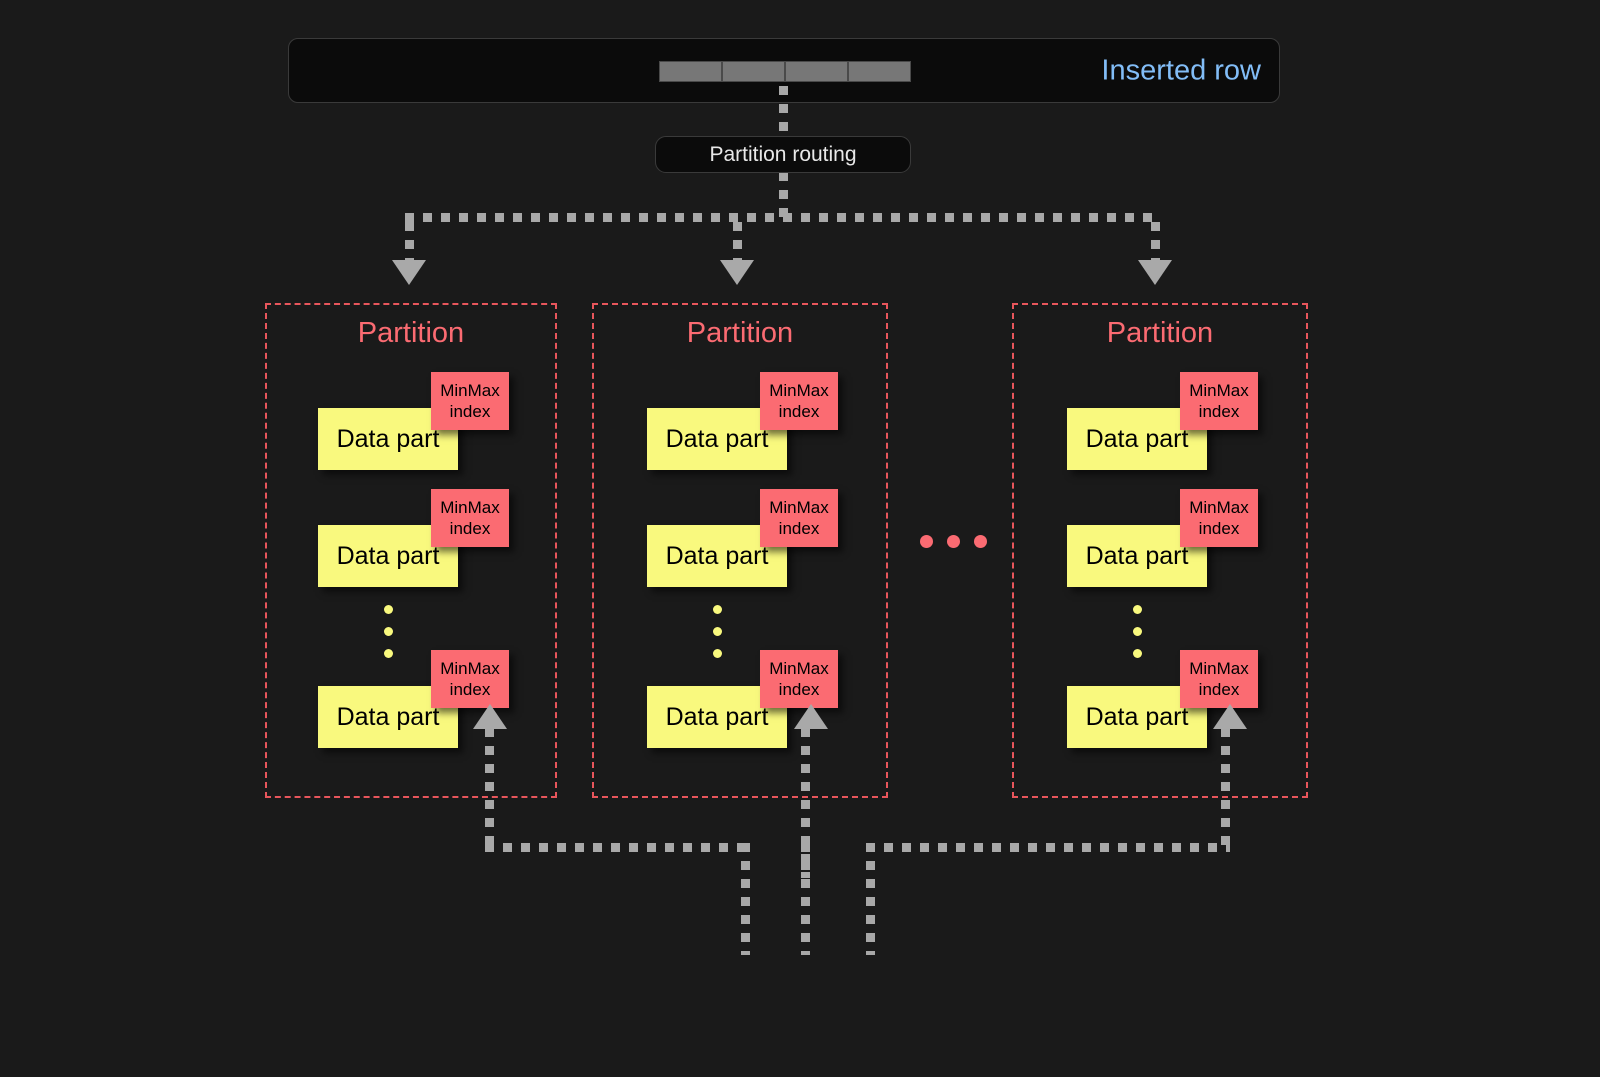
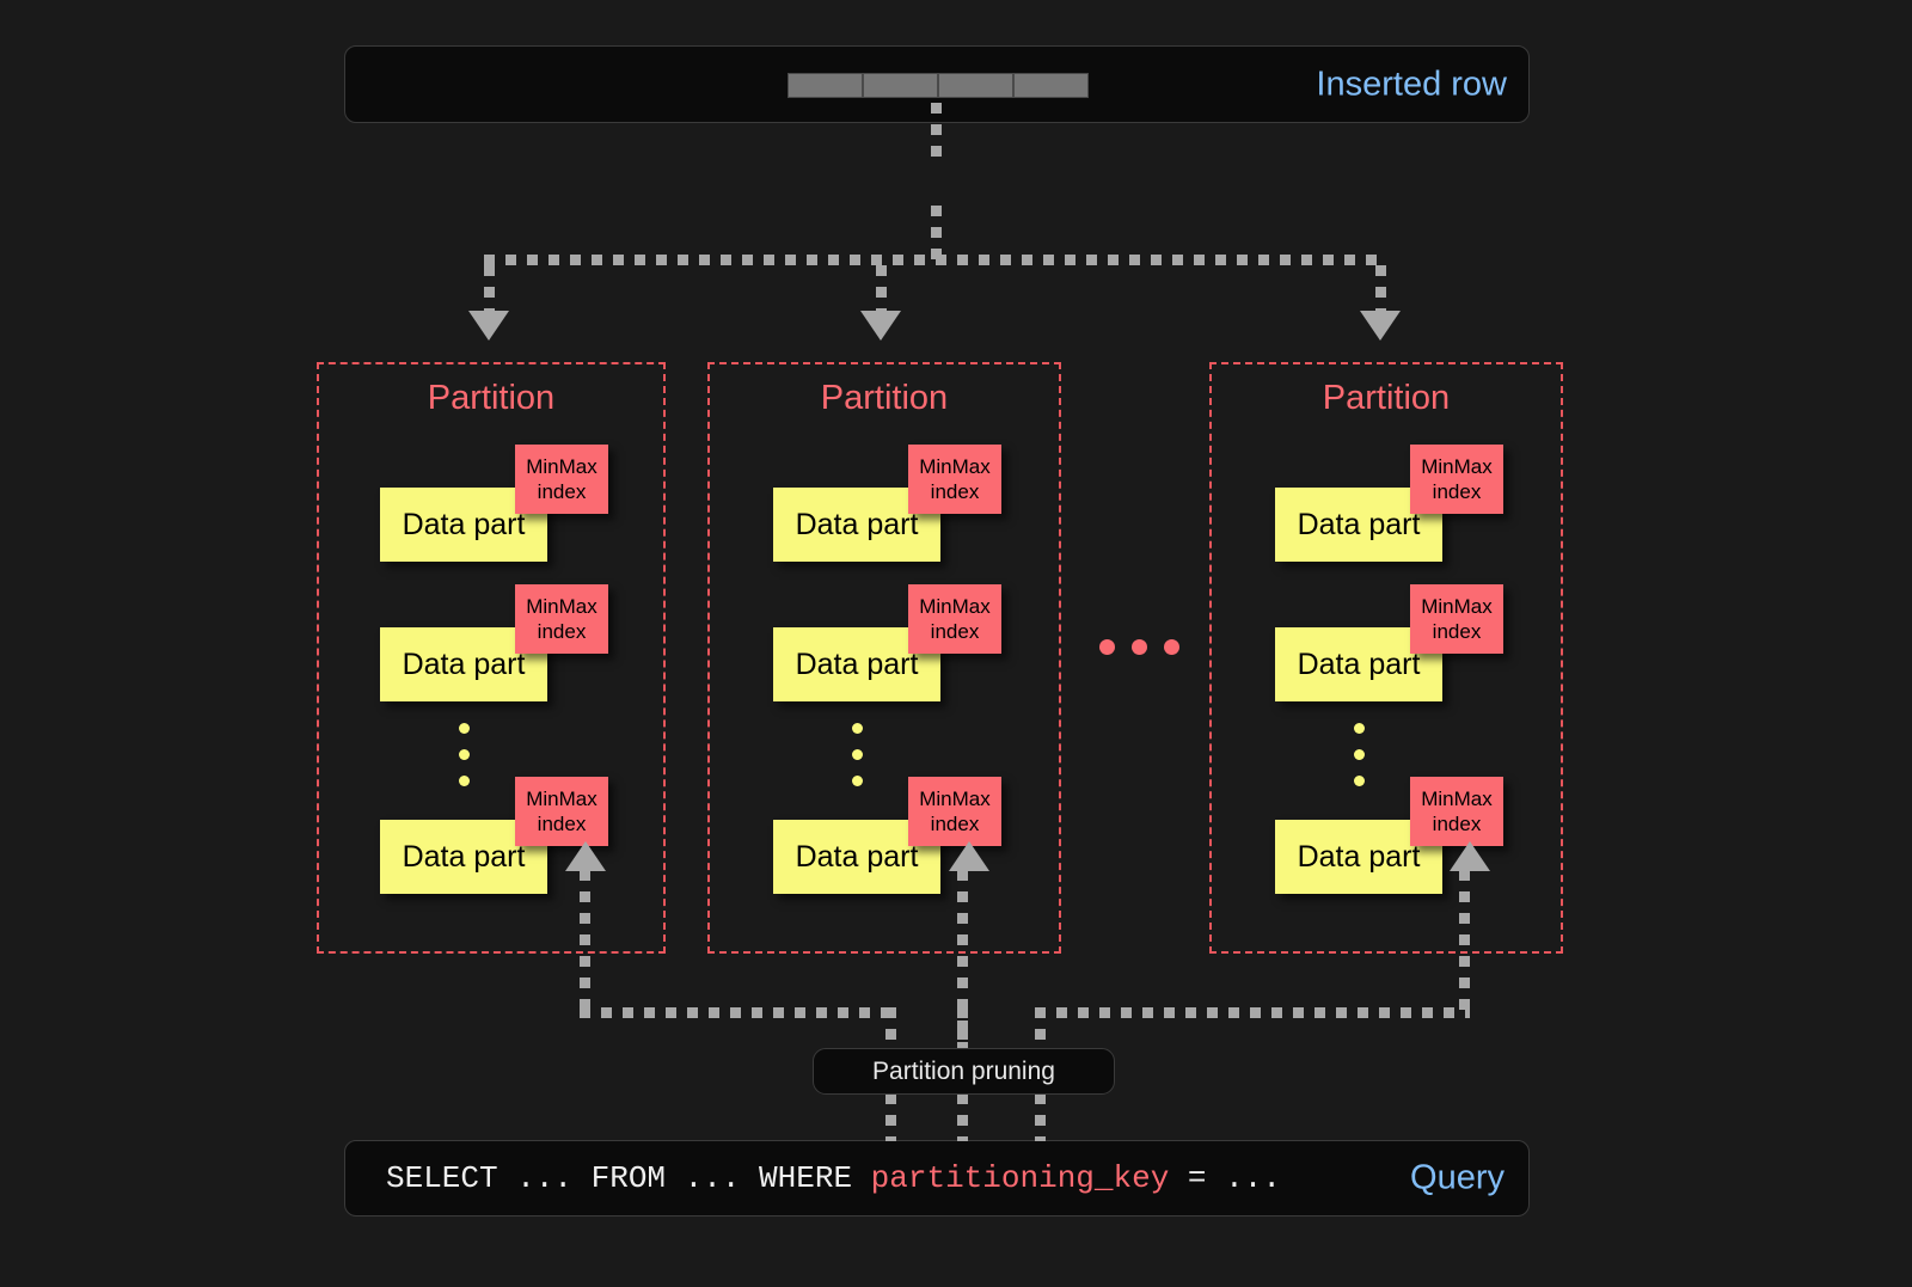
  Inserted row
- Partition routing
  Partition
  MinMax
  index
  Data part
  MinMax
  index
  Data part
  MinMax
  index
  Data part
  Partition
  MinMax
  index
  Data part
  MinMax
  index
  Data part
  MinMax
  index
  Data part
  Partition
  MinMax
  index
  Data part
  MinMax
  index
  Data part
  MinMax
  index
  Data part
+ Partition pruning
+ SELECT ... FROM ... WHERE partitioning_key = ...
+ Query
